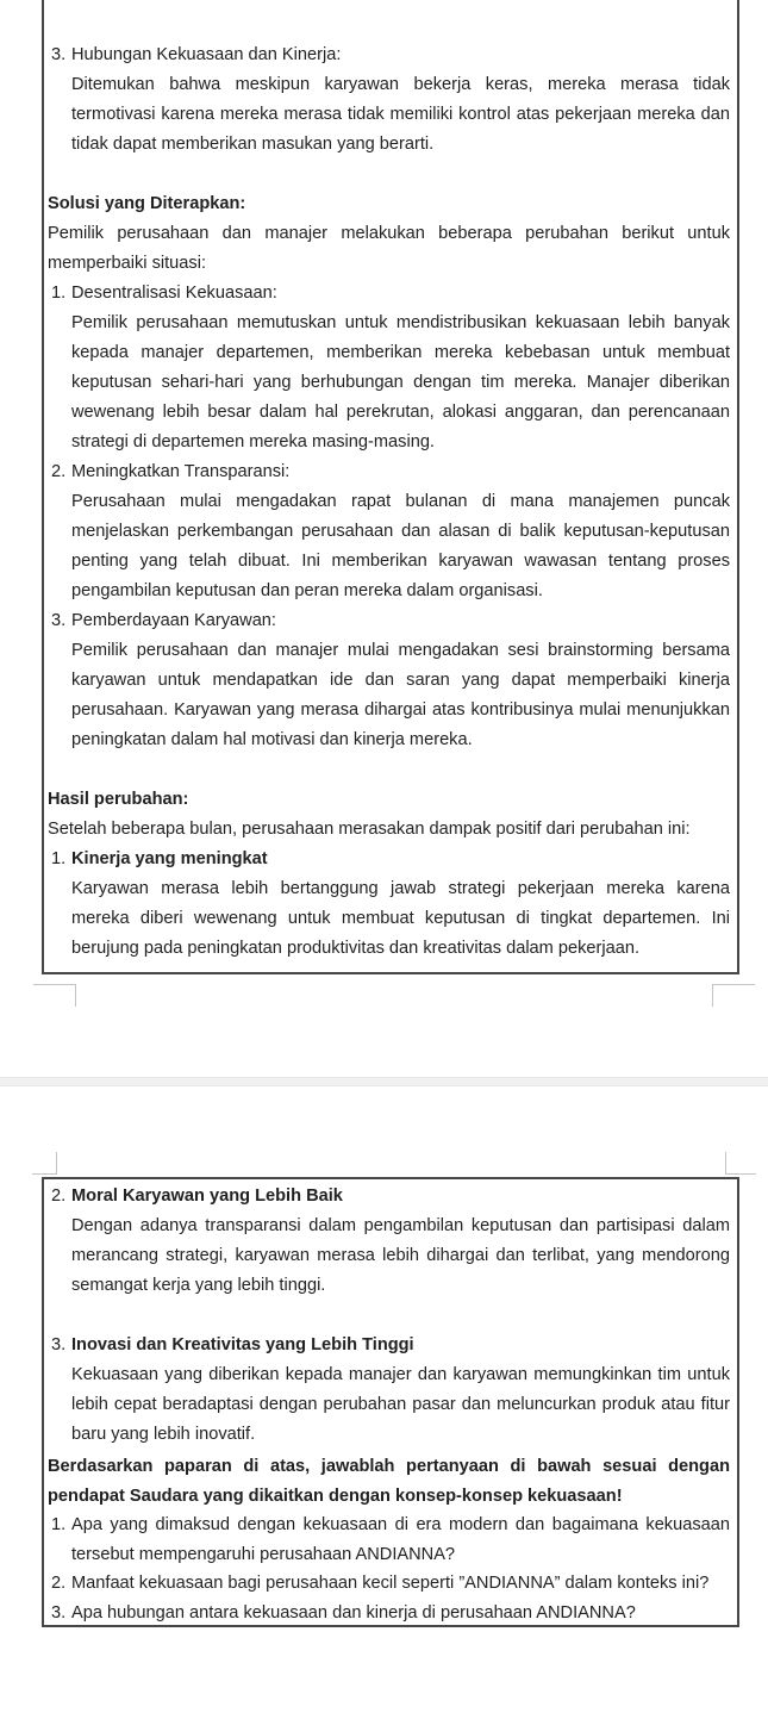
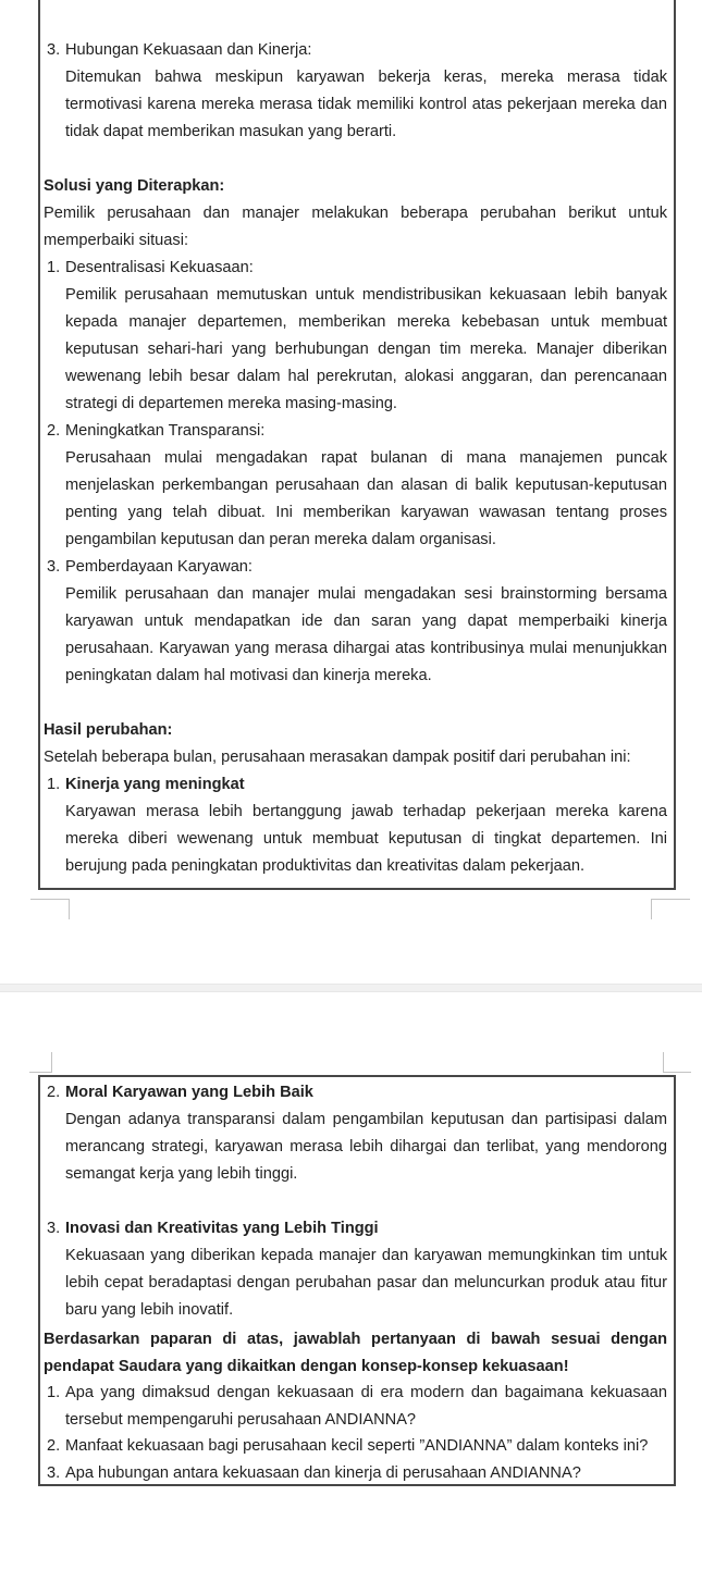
  3.
  Hubungan Kekuasaan dan Kinerja:
  Ditemukan bahwa meskipun karyawan bekerja keras, mereka merasa tidak termotivasi karena mereka merasa tidak memiliki kontrol atas pekerjaan mereka dan tidak dapat memberikan masukan yang berarti.
  Solusi yang Diterapkan:
  Pemilik perusahaan dan manajer melakukan beberapa perubahan berikut untuk memperbaiki situasi:
  1.
  Desentralisasi Kekuasaan:
  Pemilik perusahaan memutuskan untuk mendistribusikan kekuasaan lebih banyak kepada manajer departemen, memberikan mereka kebebasan untuk membuat keputusan sehari-hari yang berhubungan dengan tim mereka. Manajer diberikan wewenang lebih besar dalam hal perekrutan, alokasi anggaran, dan perencanaan strategi di departemen mereka masing-masing.
  2.
  Meningkatkan Transparansi:
  Perusahaan mulai mengadakan rapat bulanan di mana manajemen puncak menjelaskan perkembangan perusahaan dan alasan di balik keputusan-keputusan penting yang telah dibuat. Ini memberikan karyawan wawasan tentang proses pengambilan keputusan dan peran mereka dalam organisasi.
  3.
  Pemberdayaan Karyawan:
  Pemilik perusahaan dan manajer mulai mengadakan sesi brainstorming bersama karyawan untuk mendapatkan ide dan saran yang dapat memperbaiki kinerja perusahaan. Karyawan yang merasa dihargai atas kontribusinya mulai menunjukkan peningkatan dalam hal motivasi dan kinerja mereka.
  Hasil perubahan:
  Setelah beberapa bulan, perusahaan merasakan dampak positif dari perubahan ini:
  1.
  Kinerja yang meningkat
- Karyawan merasa lebih bertanggung jawab strategi pekerjaan mereka karena mereka diberi wewenang untuk membuat keputusan di tingkat departemen. Ini berujung pada peningkatan produktivitas dan kreativitas dalam pekerjaan.
+ Karyawan merasa lebih bertanggung jawab terhadap pekerjaan mereka karena mereka diberi wewenang untuk membuat keputusan di tingkat departemen. Ini berujung pada peningkatan produktivitas dan kreativitas dalam pekerjaan.
  2.
  Moral Karyawan yang Lebih Baik
  Dengan adanya transparansi dalam pengambilan keputusan dan partisipasi dalam merancang strategi, karyawan merasa lebih dihargai dan terlibat, yang mendorong semangat kerja yang lebih tinggi.
  3.
  Inovasi dan Kreativitas yang Lebih Tinggi
  Kekuasaan yang diberikan kepada manajer dan karyawan memungkinkan tim untuk lebih cepat beradaptasi dengan perubahan pasar dan meluncurkan produk atau fitur baru yang lebih inovatif.
  Berdasarkan paparan di atas, jawablah pertanyaan di bawah sesuai dengan pendapat Saudara yang dikaitkan dengan konsep-konsep kekuasaan!
  1.
  Apa yang dimaksud dengan kekuasaan di era modern dan bagaimana kekuasaan tersebut mempengaruhi perusahaan ANDIANNA?
  2.
  Manfaat kekuasaan bagi perusahaan kecil seperti ”ANDIANNA” dalam konteks ini?
  3.
  Apa hubungan antara kekuasaan dan kinerja di perusahaan ANDIANNA?
